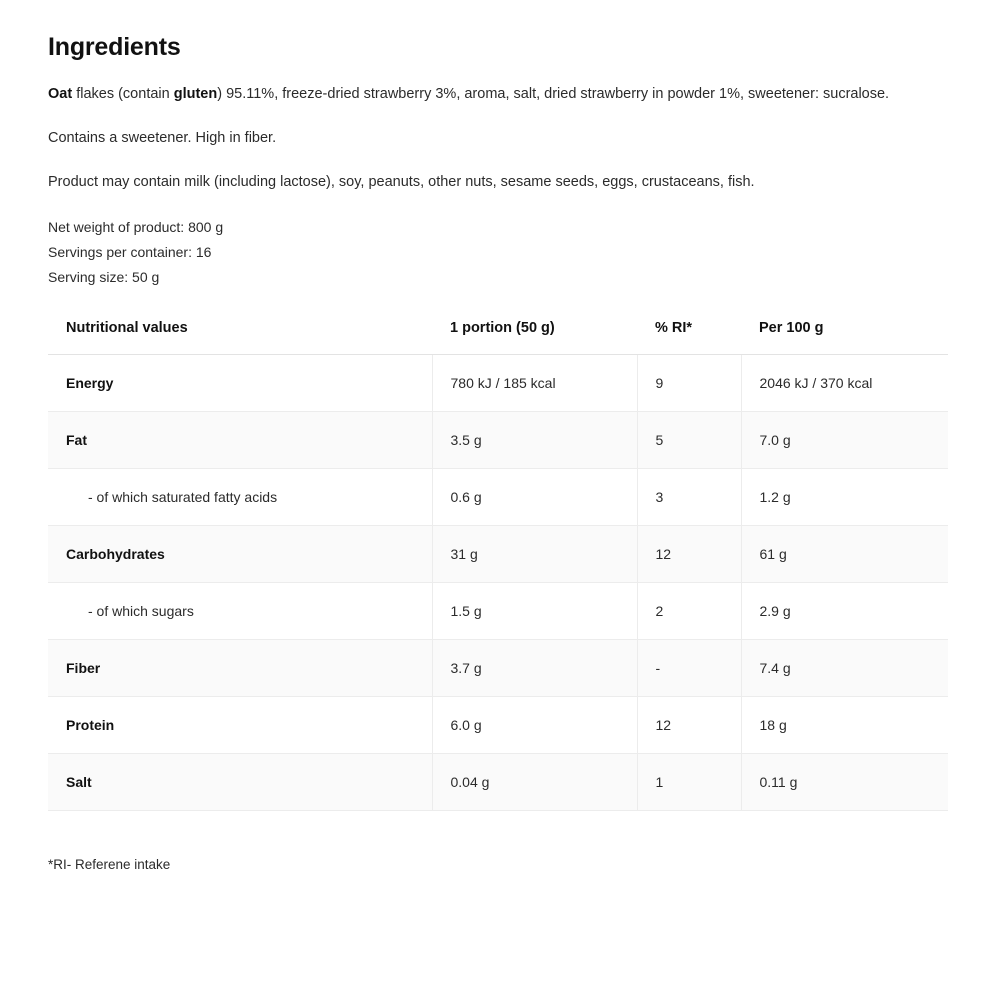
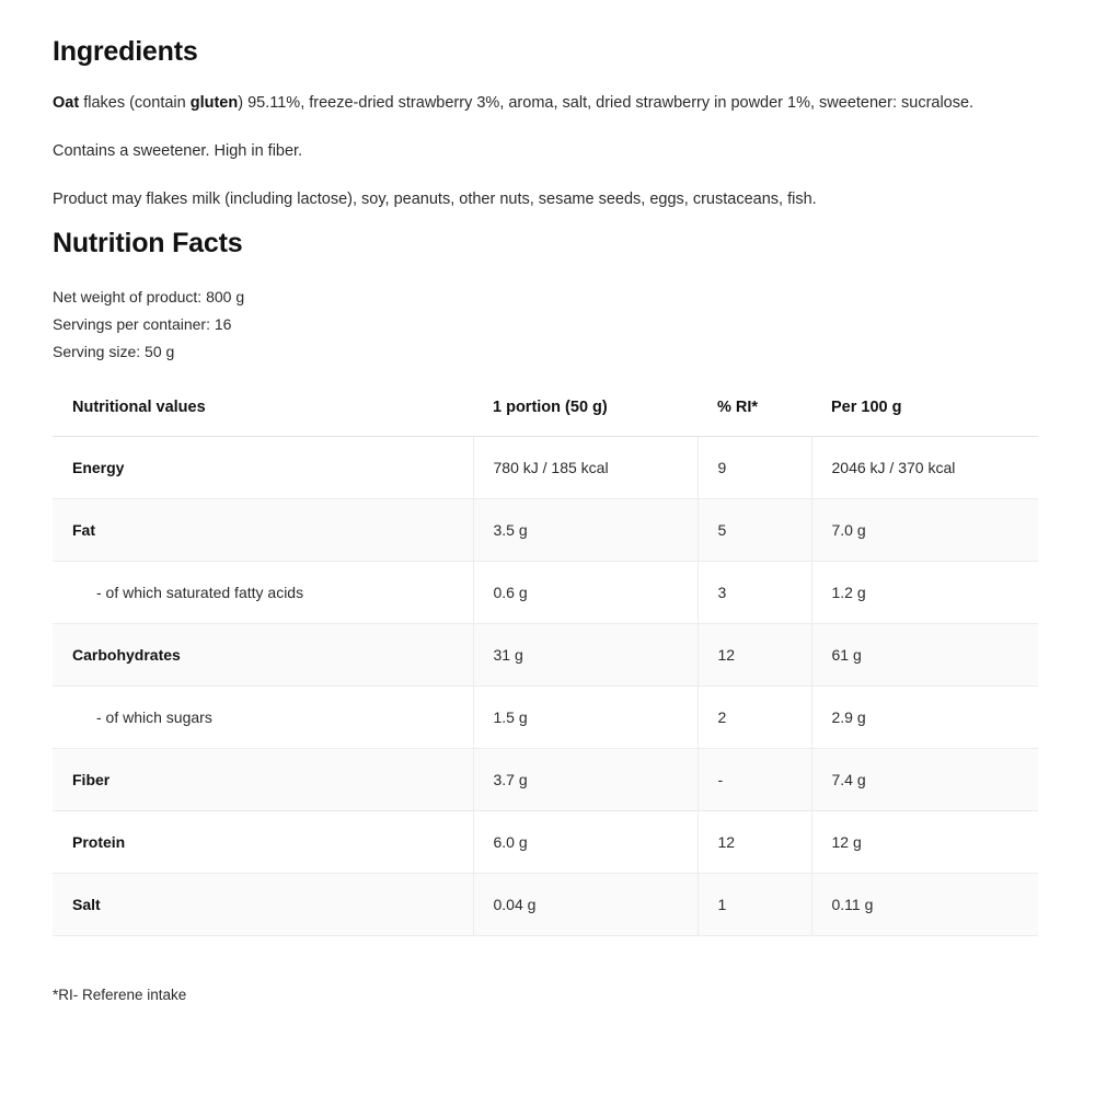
  Ingredients
  Oat flakes (contain gluten) 95.11%, freeze-dried strawberry 3%, aroma, salt, dried strawberry in powder 1%, sweetener: sucralose.
  Contains a sweetener. High in fiber.
- Product may contain milk (including lactose), soy, peanuts, other nuts, sesame seeds, eggs, crustaceans, fish.
+ Product may flakes milk (including lactose), soy, peanuts, other nuts, sesame seeds, eggs, crustaceans, fish.
+ Nutrition Facts
  Net weight of product: 800 g
  Servings per container: 16
  Serving size: 50 g
  Nutritional values	1 portion (50 g)	% RI*	Per 100 g
  Energy	780 kJ / 185 kcal	9	2046 kJ / 370 kcal
  Fat	3.5 g	5	7.0 g
  - of which saturated fatty acids	0.6 g	3	1.2 g
  Carbohydrates	31 g	12	61 g
  - of which sugars	1.5 g	2	2.9 g
  Fiber	3.7 g	-	7.4 g
- Protein	6.0 g	12	18 g
+ Protein	6.0 g	12	12 g
  Salt	0.04 g	1	0.11 g
  *RI- Referene intake
